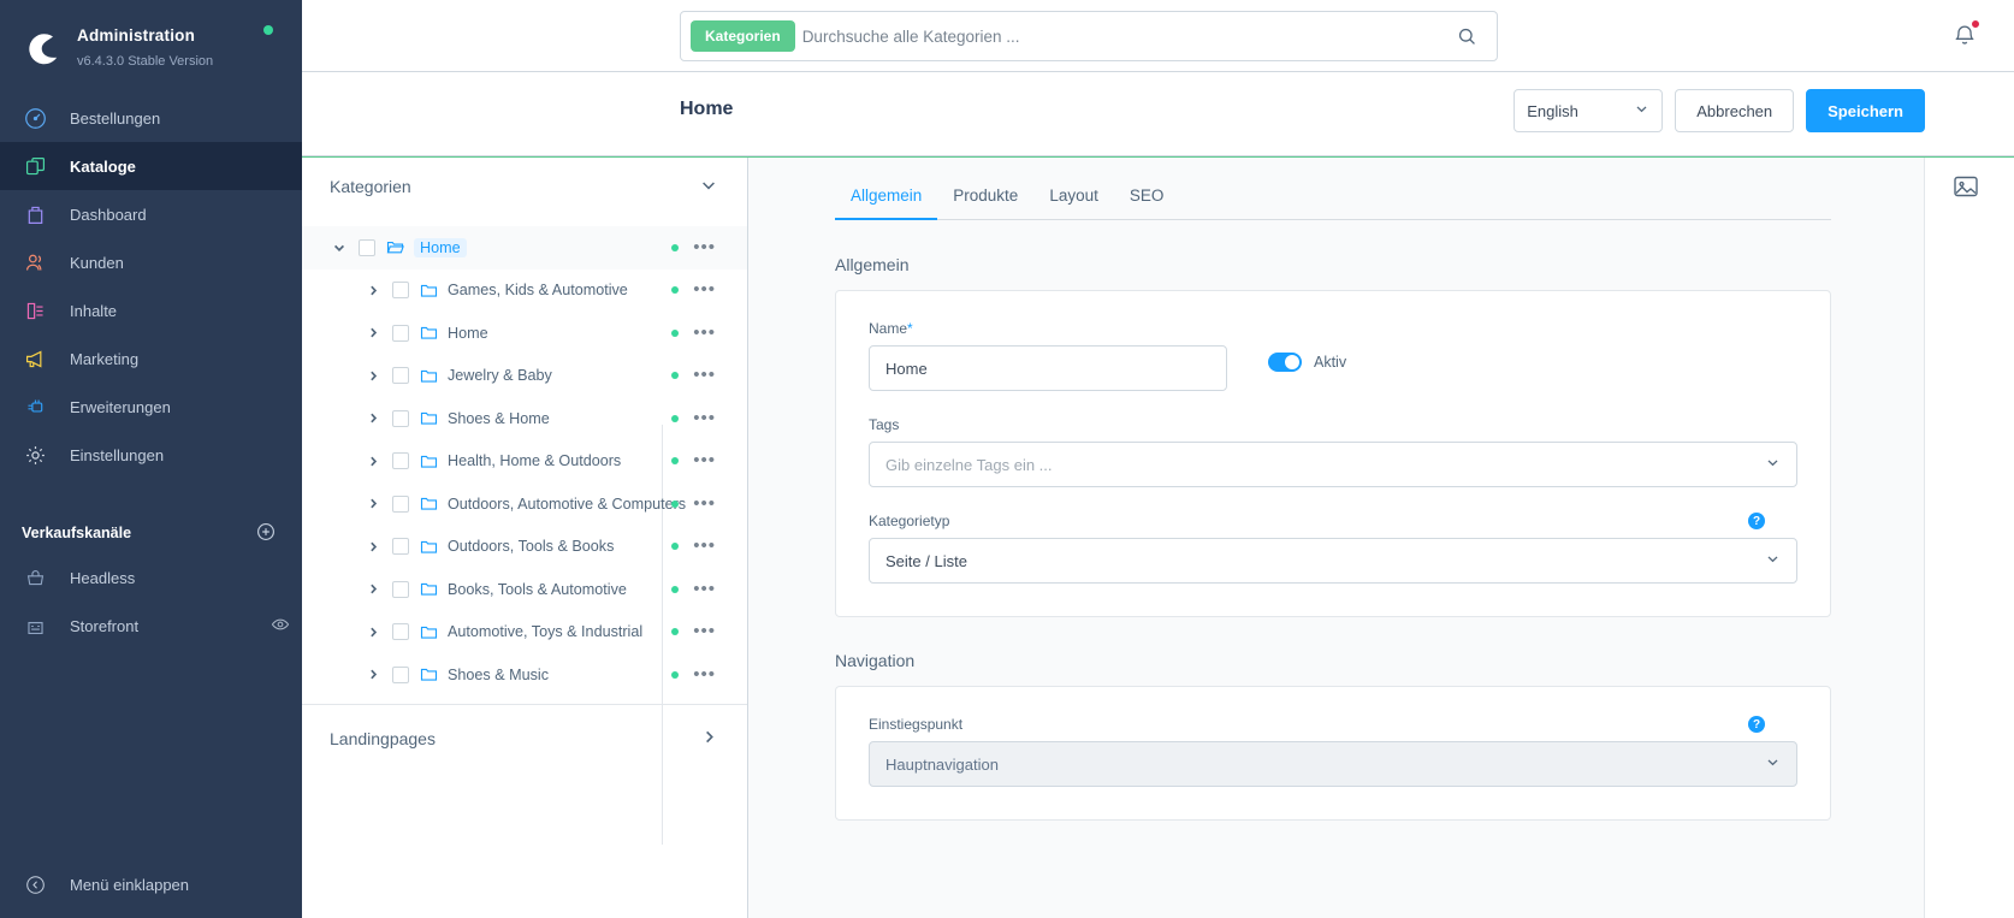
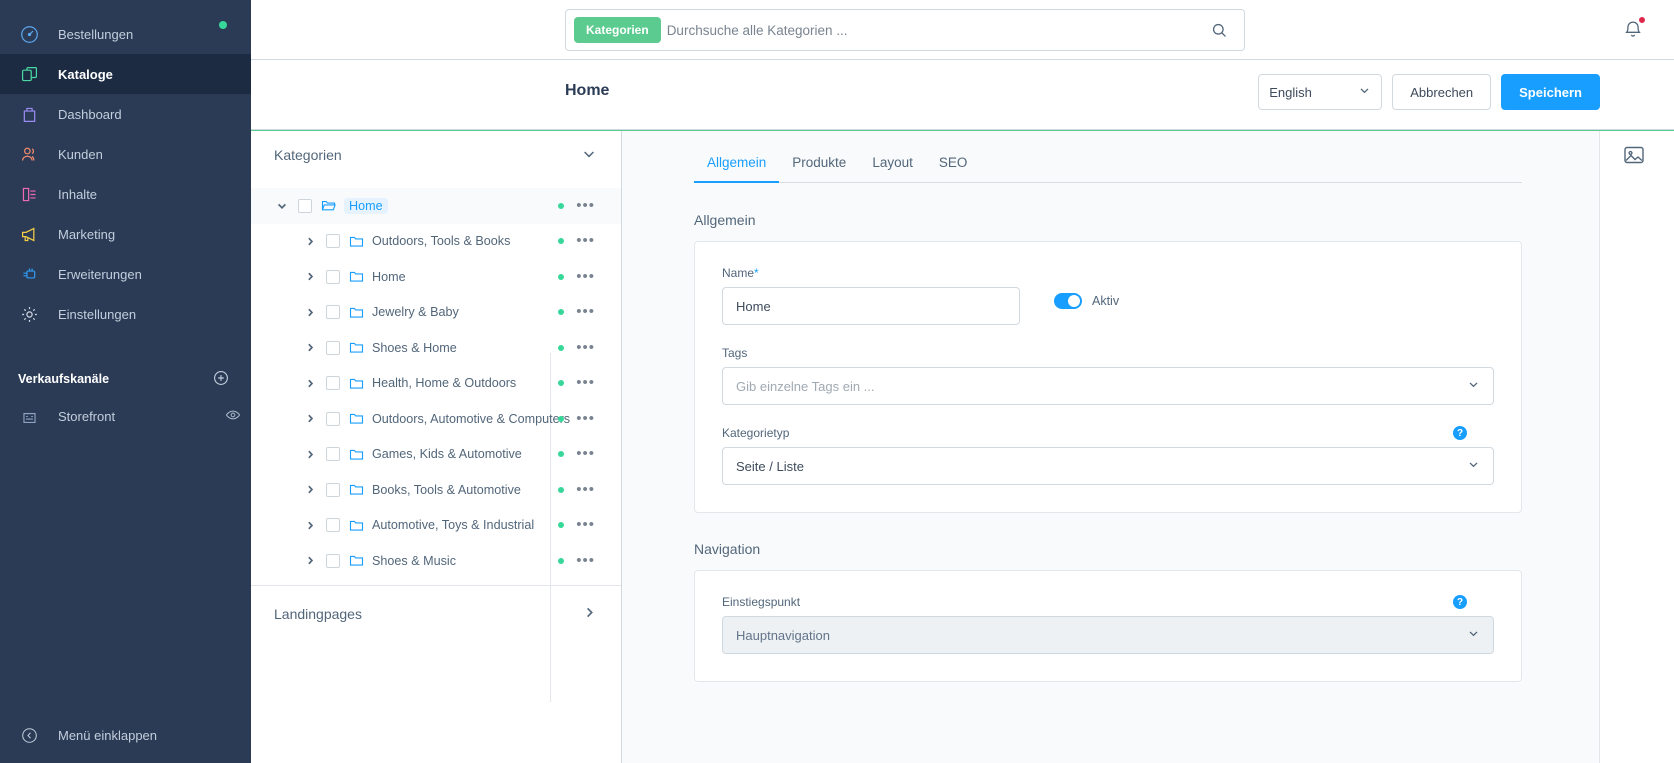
- Administration
- v6.4.3.0 Stable Version
  Bestellungen
  Kataloge
  Dashboard
  Kunden
  Inhalte
  Marketing
  Erweiterungen
  Einstellungen
  Verkaufskanäle
- Headless
  Storefront
  Menü einklappen
  Kategorien
  Durchsuche alle Kategorien ...
  Home
  English
  Abbrechen
  Speichern
  Kategorien
  Home
  •••
- Games, Kids & Automotive
+ Outdoors, Tools & Books
  •••
  Home
  •••
  Jewelry & Baby
  •••
  Shoes & Home
  •••
  Health, Home & Outdoors
  •••
  Outdoors, Automotive & Computes
  •••
- Outdoors, Tools & Books
+ Games, Kids & Automotive
  •••
  Books, Tools & Automotive
  •••
  Automotive, Toys & Industrial
  •••
  Shoes & Music
  •••
  Landingpages
  Allgemein
  Produkte
  Layout
  SEO
  Allgemein
  Name*
  Home
  Aktiv
  Tags
  Gib einzelne Tags ein ...
  Kategorietyp
  ?
  Seite / Liste
  Navigation
  Einstiegspunkt
  ?
  Hauptnavigation
